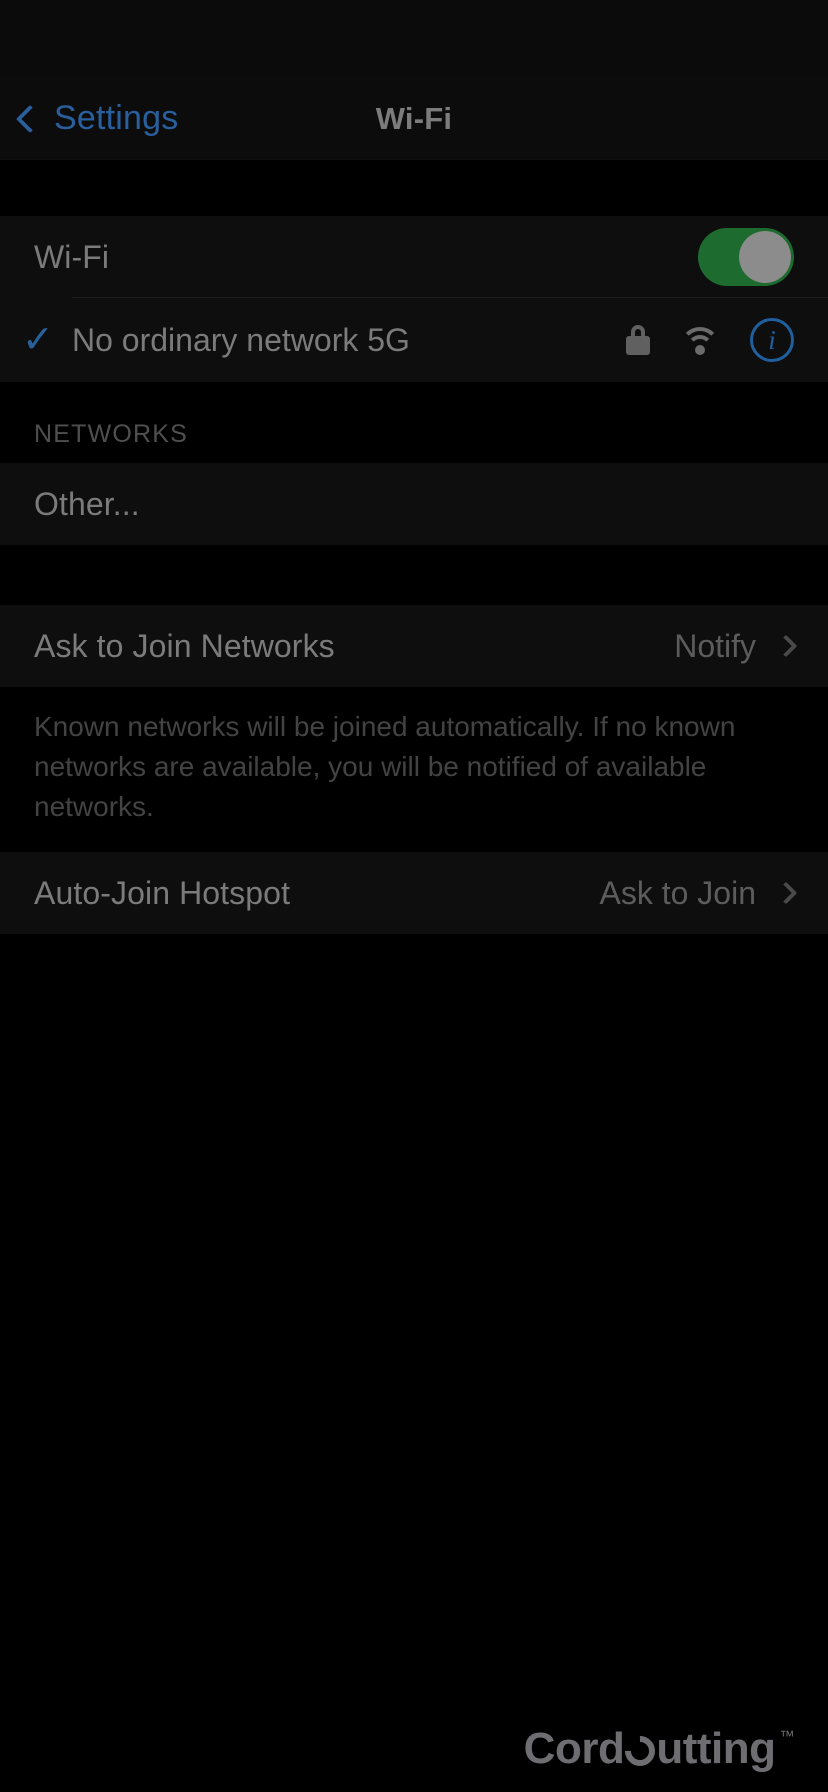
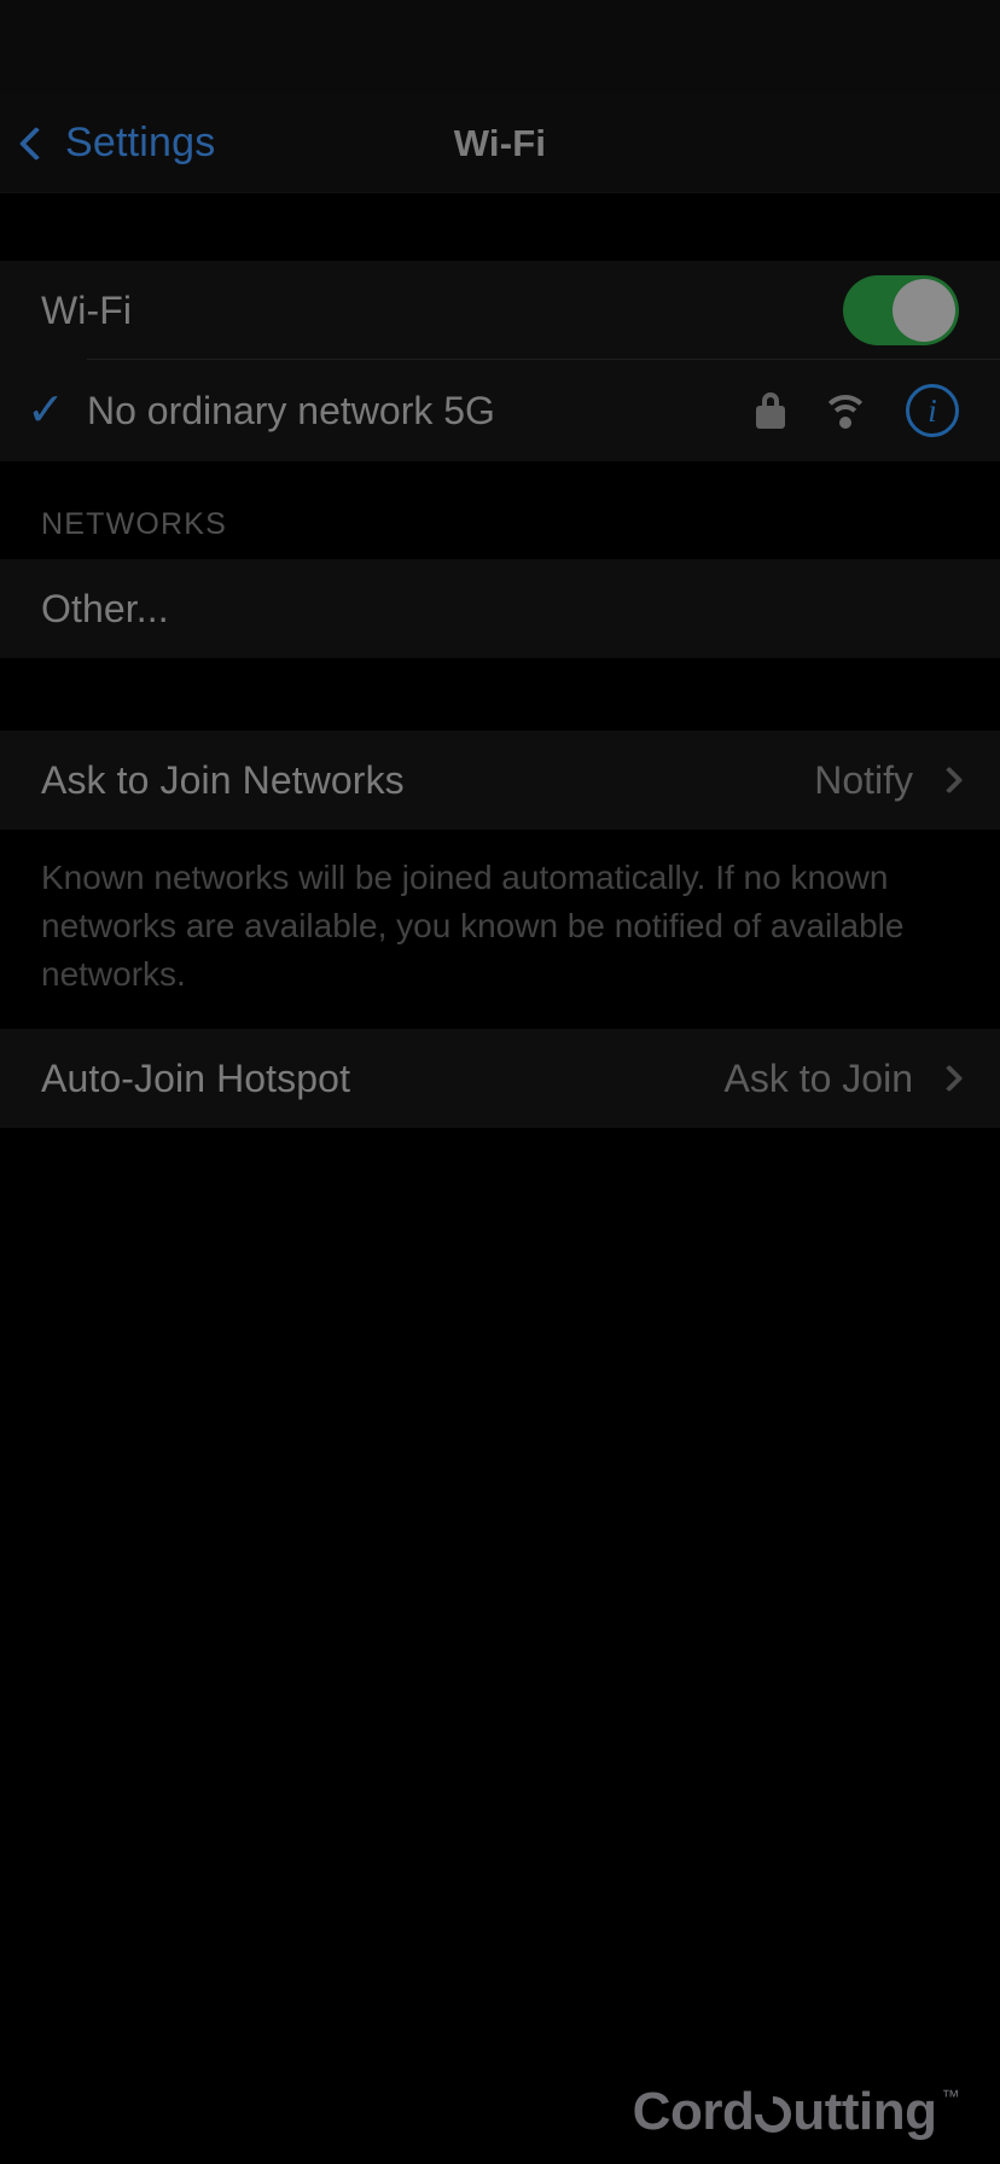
  Settings
  Wi-Fi
  Wi-Fi
  ✓
  No ordinary network 5G
  i
  NETWORKS
  Other...
  Ask to Join Networks
  Notify
- Known networks will be joined automatically. If no known networks are available, you will be notified of available networks.
+ Known networks will be joined automatically. If no known networks are available, you known be notified of available networks.
  Auto-Join Hotspot
  Ask to Join
  Cord
  utting
  ™
